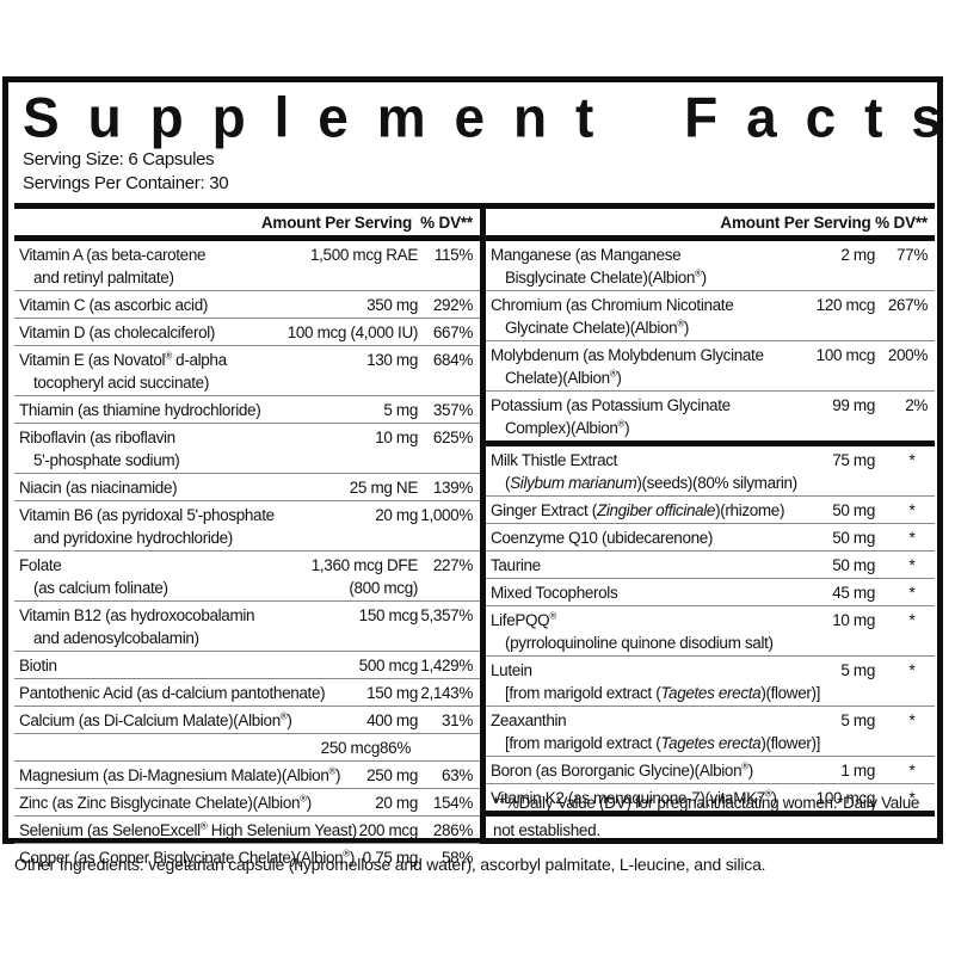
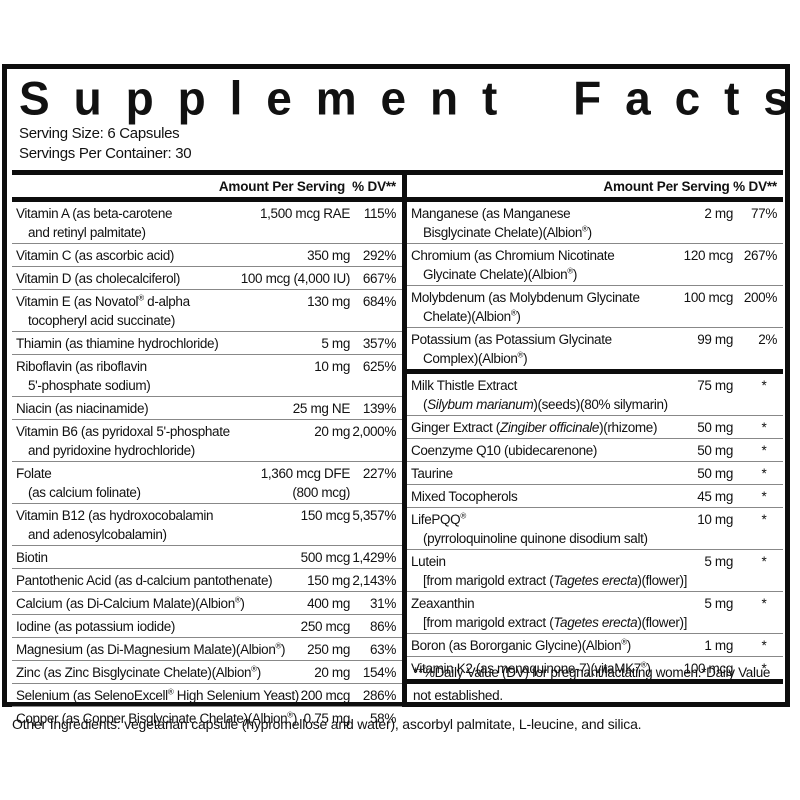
  S
  u
  p
  p
  l
  e
  m
  e
  n
  t
  F
  a
  c
  t
  s
  Serving Size: 6 Capsules
  Servings Per Container: 30
  Amount Per Serving
  % DV**
  Vitamin A (as beta-carotene
  and retinyl palmitate)
  1,500 mcg RAE
  115%
  Vitamin C (as ascorbic acid)
  350 mg
  292%
  Vitamin D (as cholecalciferol)
  100 mcg (4,000 IU)
  667%
  Vitamin E (as Novatol® d-alpha
  tocopheryl acid succinate)
  130 mg
  684%
  Thiamin (as thiamine hydrochloride)
  5 mg
  357%
  Riboflavin (as riboflavin
  5'-phosphate sodium)
  10 mg
  625%
  Niacin (as niacinamide)
  25 mg NE
  139%
  Vitamin B6 (as pyridoxal 5'-phosphate
  and pyridoxine hydrochloride)
  20 mg
- 1,000%
+ 2,000%
  Folate
  (as calcium folinate)
  1,360 mcg DFE
  (800 mcg)
  227%
  Vitamin B12 (as hydroxocobalamin
  and adenosylcobalamin)
  150 mcg
  5,357%
  Biotin
  500 mcg
  1,429%
  Pantothenic Acid (as d-calcium pantothenate)
  150 mg
  2,143%
  Calcium (as Di-Calcium Malate)(Albion®)
  400 mg
  31%
+ Iodine (as potassium iodide)
  250 mcg
  86%
  Magnesium (as Di-Magnesium Malate)(Albion®)
  250 mg
  63%
  Zinc (as Zinc Bisglycinate Chelate)(Albion®)
  20 mg
  154%
  Selenium (as SelenoExcell® High Selenium Yeast)
  200 mcg
  286%
  Copper (as Copper Bisglycinate Chelate)(Albion®)
  0.75 mg
  58%
  Amount Per Serving
  % DV**
  Manganese (as Manganese
  Bisglycinate Chelate)(Albion®)
  2 mg
  77%
  Chromium (as Chromium Nicotinate
  Glycinate Chelate)(Albion®)
  120 mcg
  267%
  Molybdenum (as Molybdenum Glycinate
  Chelate)(Albion®)
  100 mcg
  200%
  Potassium (as Potassium Glycinate
  Complex)(Albion®)
  99 mg
  2%
  Milk Thistle Extract
  (Silybum marianum)(seeds)(80% silymarin)
  75 mg
  *
  Ginger Extract (Zingiber officinale)(rhizome)
  50 mg
  *
  Coenzyme Q10 (ubidecarenone)
  50 mg
  *
  Taurine
  50 mg
  *
  Mixed Tocopherols
  45 mg
  *
  LifePQQ®
  (pyrroloquinoline quinone disodium salt)
  10 mg
  *
  Lutein
  [from marigold extract (Tagetes erecta)(flower)]
  5 mg
  *
  Zeaxanthin
  [from marigold extract (Tagetes erecta)(flower)]
  5 mg
  *
  Boron (as Bororganic Glycine)(Albion®)
  1 mg
  *
  Vitamin K2 (as menaquinone-7)(vitaMK7®)
  100 mcg
  *
  **%Daily Value (DV) for pregnant/lactating women.*Daily Value not established.
  Other Ingredients: vegetarian capsule (hypromellose and water), ascorbyl palmitate, L-leucine, and silica.
